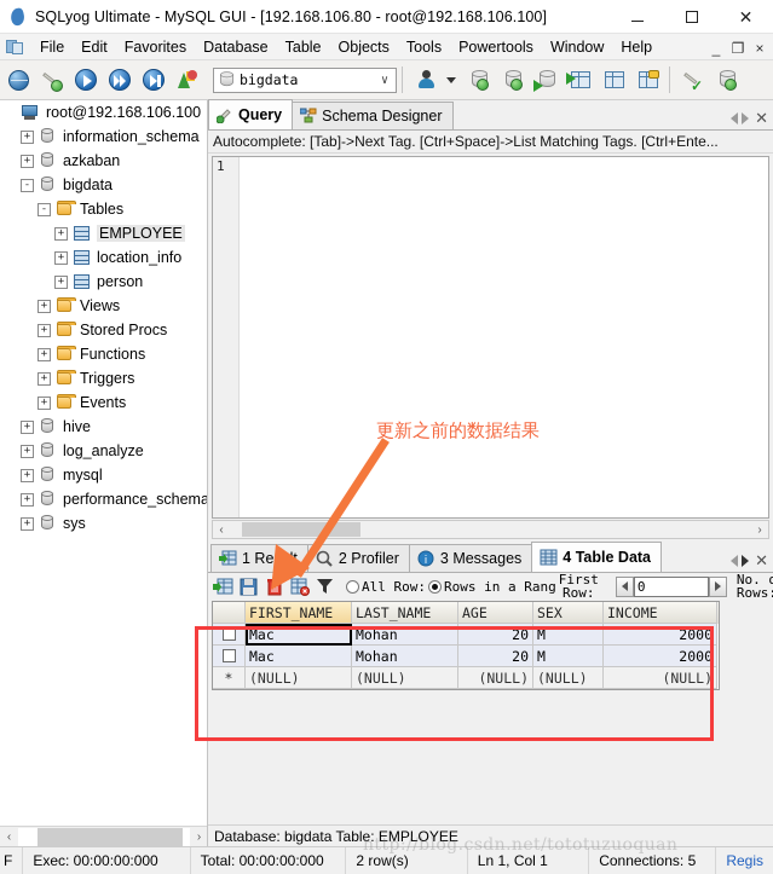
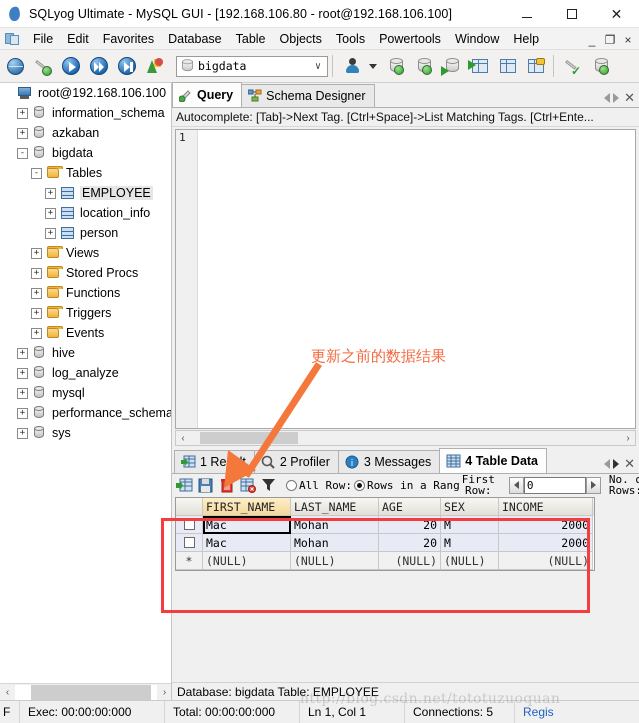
  SQLyog Ultimate - MySQL GUI - [192.168.106.80 - root@192.168.106.100]
  ✕
  File
  Edit
  Favorites
  Database
  Table
  Objects
  Tools
  Powertools
  Window
  Help
  _
  ❐
  ×
  bigdata
  ∨
  ✓
  root@192.168.106.100
  +
  information_schema
  +
  azkaban
  -
  bigdata
  -
  Tables
  +
  EMPLOYEE
  +
  location_info
  +
  person
  +
  Views
  +
  Stored Procs
  +
  Functions
  +
  Triggers
  +
  Events
  +
  hive
  +
  log_analyze
  +
  mysql
  +
  performance_schema
  +
  sys
  ‹
  ›
  Query
  Schema Designer
  ✕
  Autocomplete: [Tab]->Next Tag. [Ctrl+Space]->List Matching Tags. [Ctrl+Ente...
  1
  ‹
  ›
  2 Profiler
  i
  3 Messages
  4 Table Data
  ✕
  All Row:
  Rows in a Rang
  First
  Row:
  0
  No.
  Rows
  FIRST_NAME
  LAST_NAME
  AGE
  SEX
  INCOME
  Mac
  Mohan
  20
  M
  2000
  Mac
  Mohan
  20
  M
  2000
  *
  (NULL)
  (NULL)
  (NULL)
  (NULL)
  (NULL)
  更新之前的数据结果
  Database: bigdata Table: EMPLOYEE
  http://blog.csdn.net/tototuzuoquan
  F
  Exec: 00:00:00:000
  Total: 00:00:00:000
- 2 row(s)
  Ln 1, Col 1
  Connections: 5
  Regis
